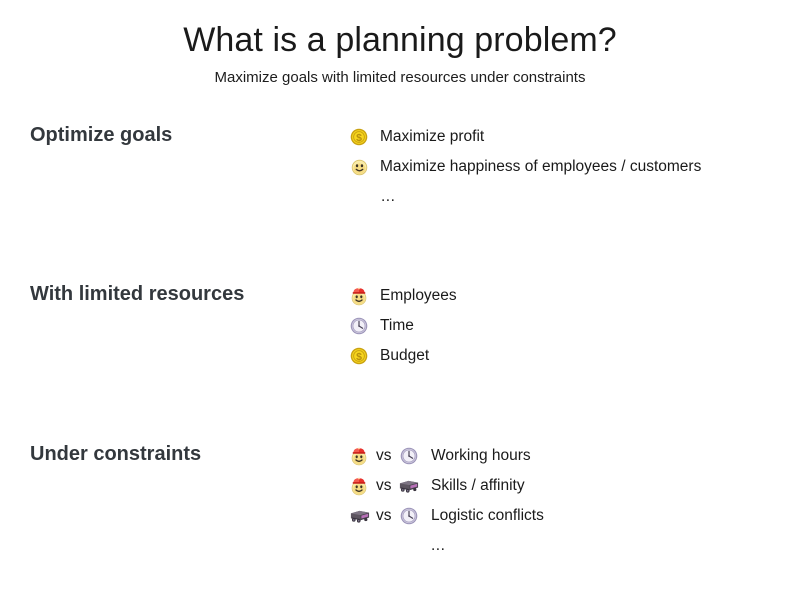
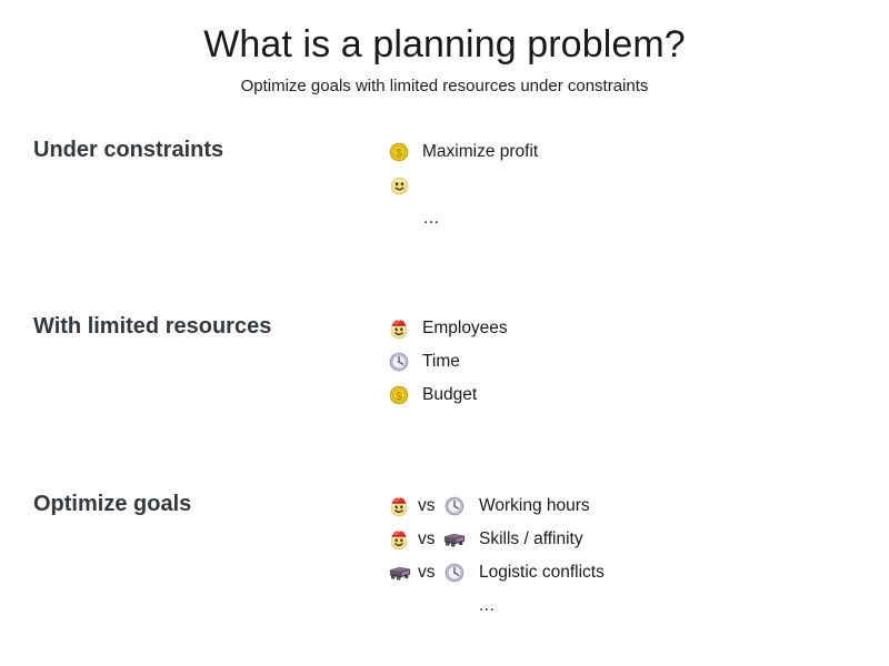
  What is a planning problem?
- Maximize goals with limited resources under constraints
+ Optimize goals with limited resources under constraints
- Optimize goals
+ Under constraints
  $
  Maximize profit
- Maximize happiness of employees / customers
  ...
  With limited resources
  Employees
  Time
  $
  Budget
- Under constraints
+ Optimize goals
  vs
  Working hours
  vs
  Skills / affinity
  vs
  Logistic conflicts
  ...
